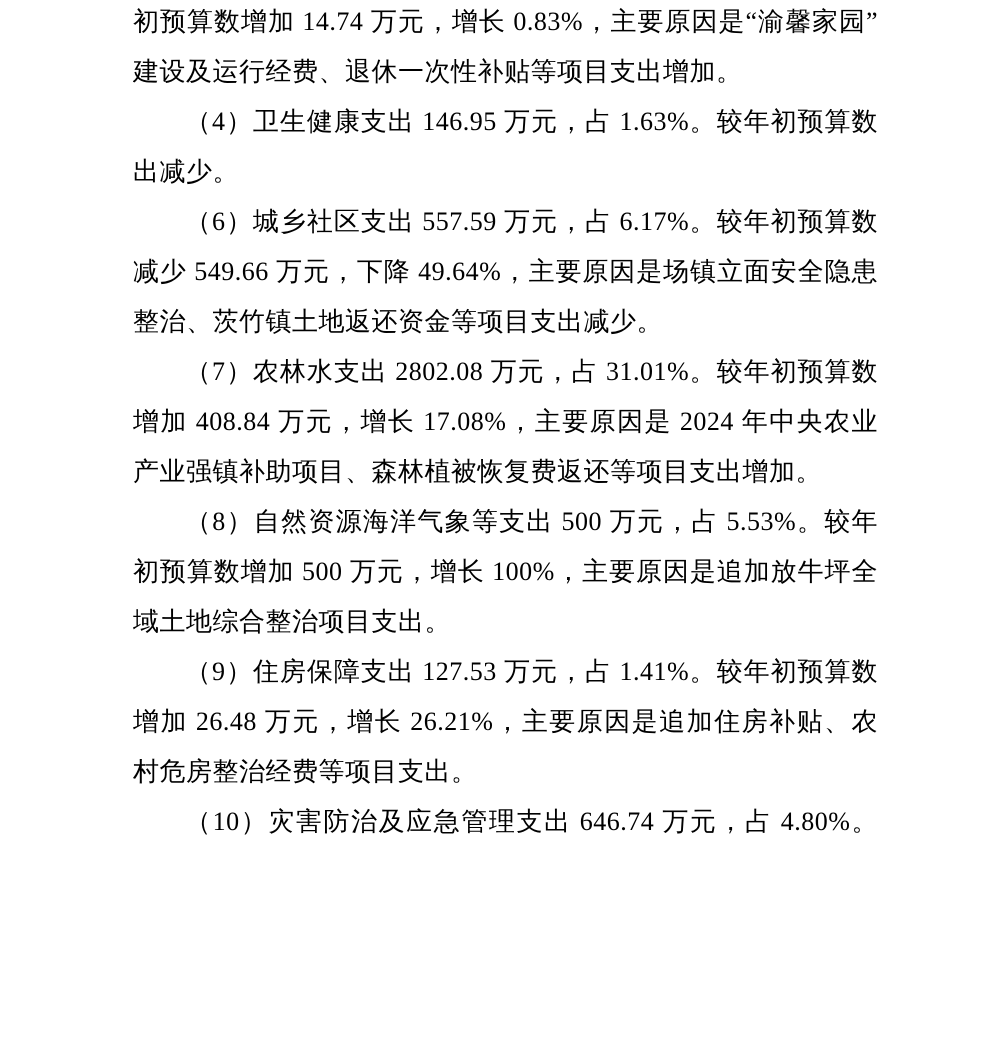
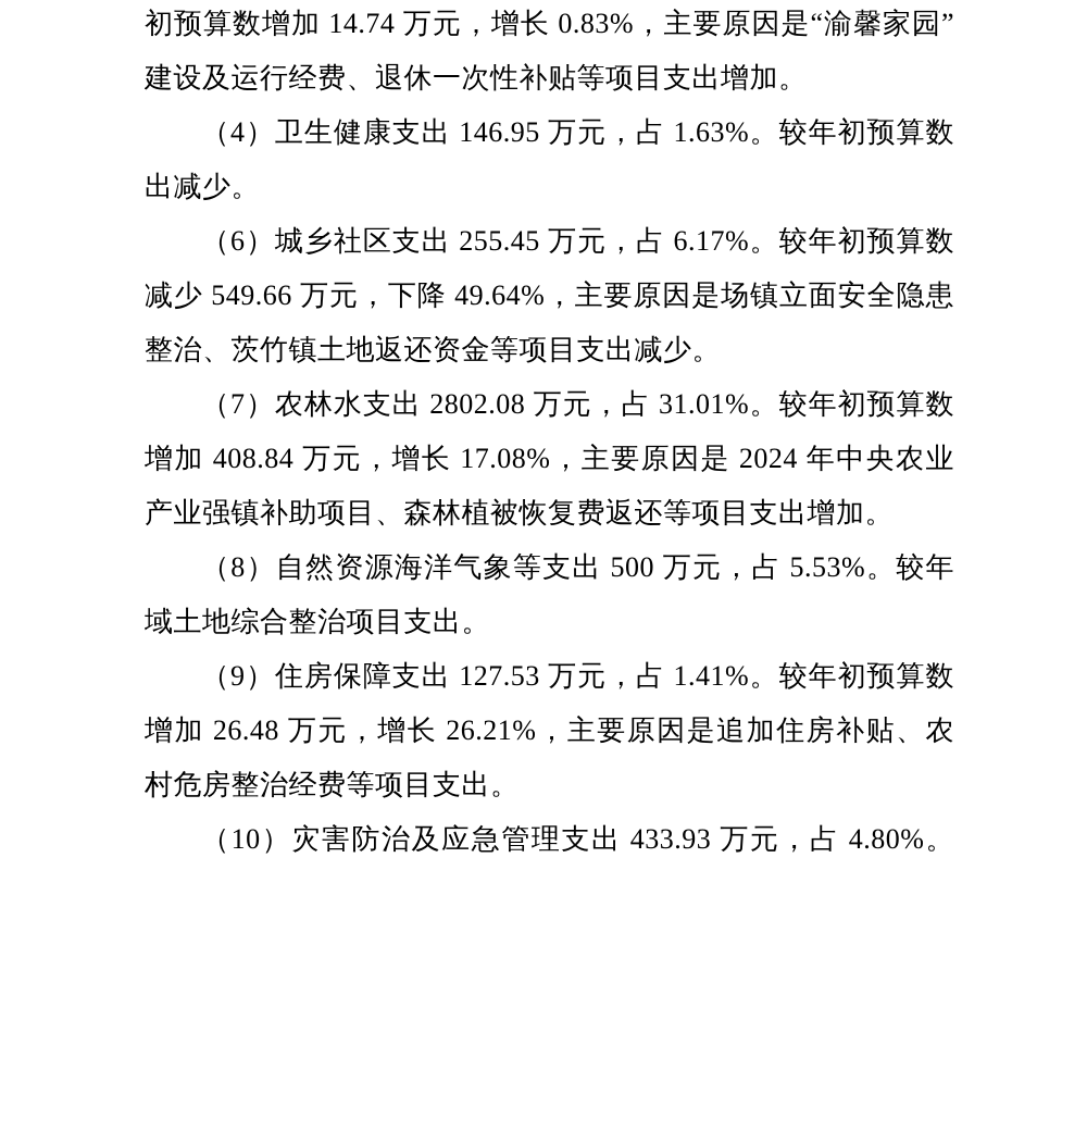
  初预算数增加 14.74 万元，增长 0.83%，主要原因是“渝馨家园”
  建设及运行经费、退休一次性补贴等项目支出增加。
  （4）卫生健康支出 146.95 万元，占 1.63%。较年初预算数
  出减少。
- （6）城乡社区支出 557.59 万元，占 6.17%。较年初预算数
+ （6）城乡社区支出 255.45 万元，占 6.17%。较年初预算数
  减少 549.66 万元，下降 49.64%，主要原因是场镇立面安全隐患
  整治、茨竹镇土地返还资金等项目支出减少。
  （7）农林水支出 2802.08 万元，占 31.01%。较年初预算数
  增加 408.84 万元，增长 17.08%，主要原因是 2024 年中央农业
  产业强镇补助项目、森林植被恢复费返还等项目支出增加。
  （8）自然资源海洋气象等支出 500 万元，占 5.53%。较年
- 初预算数增加 500 万元，增长 100%，主要原因是追加放牛坪全
  域土地综合整治项目支出。
  （9）住房保障支出 127.53 万元，占 1.41%。较年初预算数
  增加 26.48 万元，增长 26.21%，主要原因是追加住房补贴、农
  村危房整治经费等项目支出。
- （10）灾害防治及应急管理支出 646.74 万元，占 4.80%。
+ （10）灾害防治及应急管理支出 433.93 万元，占 4.80%。
